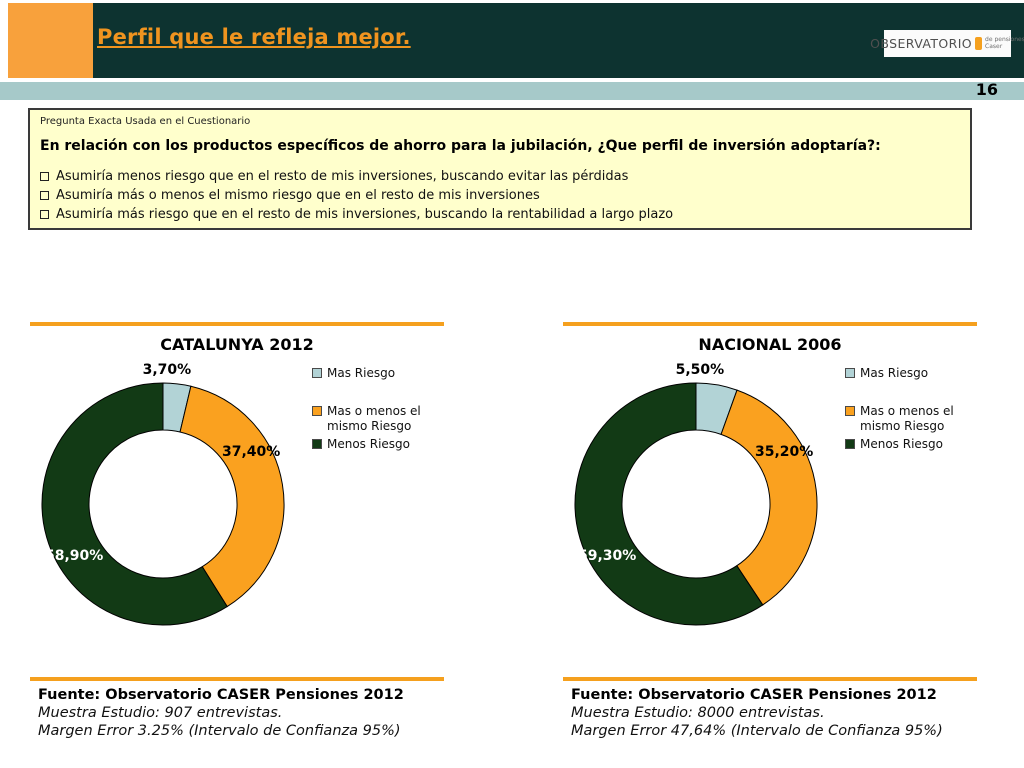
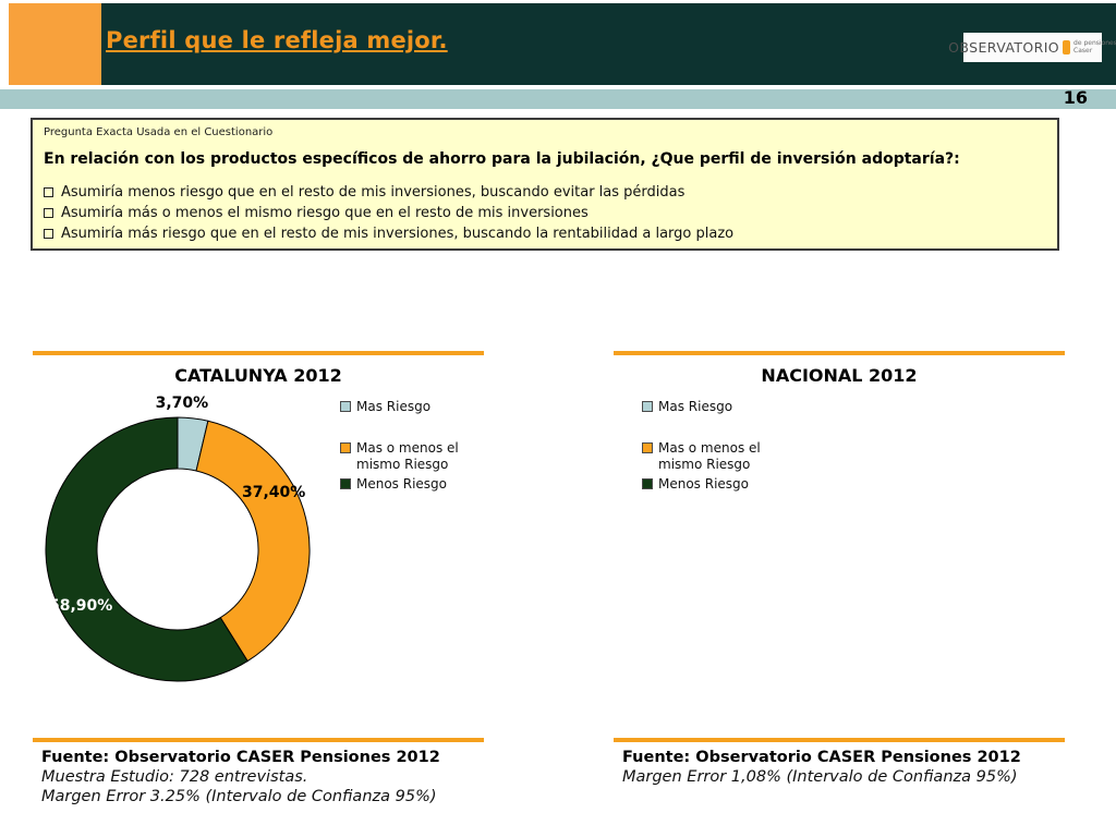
  Perfil que le refleja mejor.
  OBSERVATORIO
  16
  Pregunta Exacta Usada en el Cuestionario
  En relación con los productos específicos de ahorro para la jubilación, ¿Que perfil de inversión adoptaría?:
  Asumiría menos riesgo que en el resto de mis inversiones, buscando evitar las pérdidas
  Asumiría más o menos el mismo riesgo que en el resto de mis inversiones
  Asumiría más riesgo que en el resto de mis inversiones, buscando la rentabilidad a largo plazo
  CATALUNYA 2012
  3,70%
  37,40%
  58,90%
  Mas Riesgo
  Mas o menos el mismo Riesgo
  Menos Riesgo
- NACIONAL 2006
+ NACIONAL 2012
- 5,50%
- 35,20%
- 59,30%
  Mas Riesgo
  Mas o menos el mismo Riesgo
  Menos Riesgo
  Fuente: Observatorio CASER Pensiones 2012
- Muestra Estudio: 907 entrevistas.
+ Muestra Estudio: 728 entrevistas.
  Margen Error 3.25% (Intervalo de Confianza 95%)
  Fuente: Observatorio CASER Pensiones 2012
- Muestra Estudio: 8000 entrevistas.
- Margen Error 47,64% (Intervalo de Confianza 95%)
+ Margen Error 1,08% (Intervalo de Confianza 95%)
